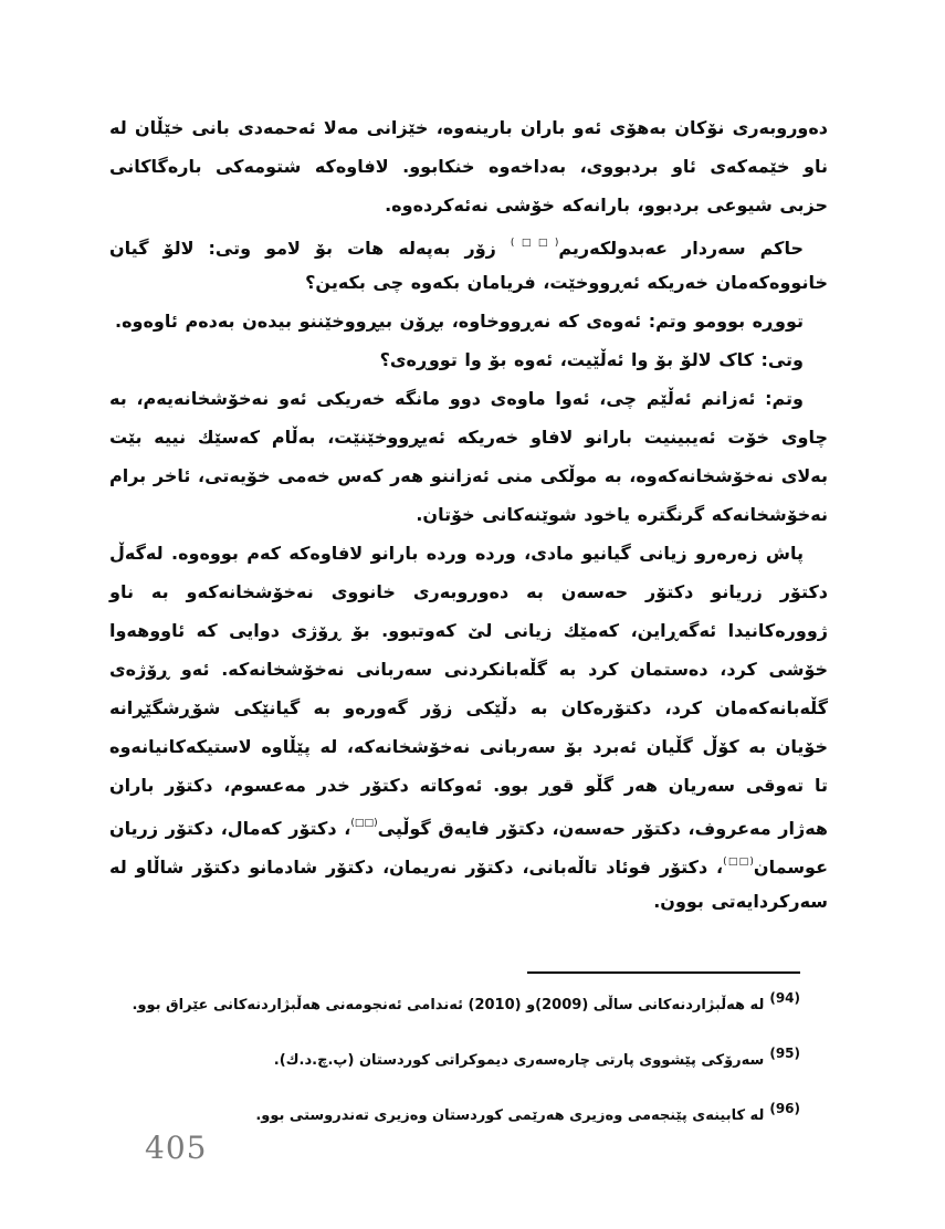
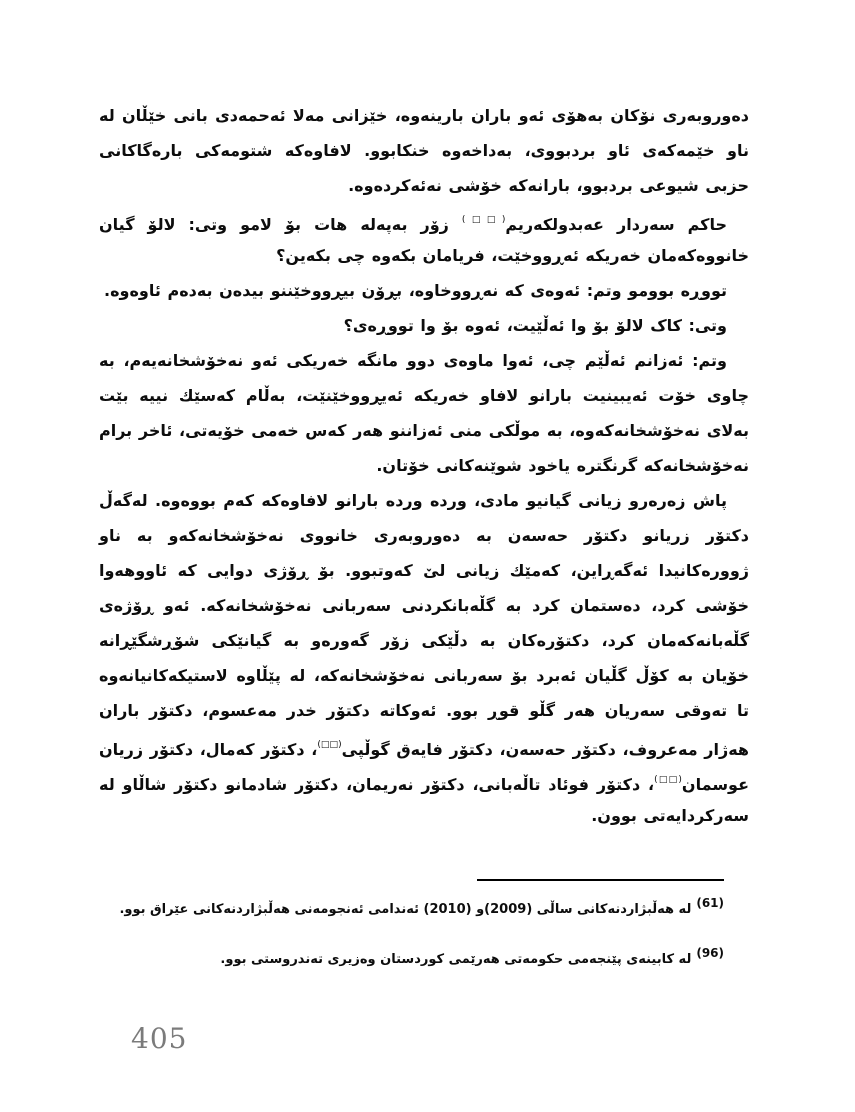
  دەوروبەری نۆکان بەهۆی ئەو باران بارینەوە، خێزانی مەلا ئەحمەدی بانی خێڵان لە
  ناو خێمەکەی ئاو بردبووی، بەداخەوە خنکابوو. لافاوەکە شتومەکی بارەگاکانی
  حزبی شیوعی بردبوو، بارانەکە خۆشی نەئەکردەوە.
  حاکم سەردار عەبدولکەریم(□□) زۆر بەپەلە هات بۆ لامو وتی: لالۆ گیان
  خانووەکەمان خەریکە ئەڕووخێت، فریامان بکەوە چی بکەین؟
  تووڕە بوومو وتم: ئەوەی کە نەڕووخاوە، بڕۆن بیڕووخێننو بیدەن بەدەم ئاوەوە.
  وتی: کاک لالۆ بۆ وا ئەڵێیت، ئەوە بۆ وا تووڕەی؟
  وتم: ئەزانم ئەڵێم چی، ئەوا ماوەی دوو مانگە خەریکی ئەو نەخۆشخانەیەم، بە
  چاوی خۆت ئەیبینیت بارانو لافاو خەریکە ئەیڕووخێنێت، بەڵام کەسێك نییە بێت
  بەلای نەخۆشخانەکەوە، بە موڵکی منی ئەزاننو هەر کەس خەمی خۆیەتی، ئاخر برام
  نەخۆشخانەکە گرنگترە یاخود شوێنەکانی خۆتان.
  پاش زەرەرو زیانی گیانیو مادی، وردە وردە بارانو لافاوەکە کەم بووەوە. لەگەڵ
  دکتۆر زریانو دکتۆر حەسەن بە دەوروبەری خانووی نەخۆشخانەکەو بە ناو
  ژوورەکانیدا ئەگەڕاین، کەمێك زیانی لێ کەوتبوو. بۆ ڕۆژی دوایی کە ئاووهەوا
  خۆشی کرد، دەستمان کرد بە گڵەبانکردنی سەربانی نەخۆشخانەکە. ئەو ڕۆژەی
  گڵەبانەکەمان کرد، دکتۆرەکان بە دڵێکی زۆر گەورەو بە گیانێکی شۆڕشگێڕانە
  خۆیان بە کۆڵ گڵیان ئەبرد بۆ سەربانی نەخۆشخانەکە، لە پێڵاوە لاستیکەکانیانەوە
  تا تەوقی سەریان هەر گڵو قوڕ بوو. ئەوکاتە دکتۆر خدر مەعسوم، دکتۆر باران
  هەژار مەعروف، دکتۆر حەسەن، دکتۆر فایەق گوڵپی(□□)، دکتۆر کەمال، دکتۆر زریان
  عوسمان(□□)، دکتۆر فوئاد تاڵەبانی، دکتۆر نەریمان، دکتۆر شادمانو دکتۆر شاڵاو لە
  سەرکردایەتی بوون.
- (94)لە هەڵبژاردنەکانی ساڵی (2009)و (2010) ئەندامی ئەنجومەنی هەڵبژاردنەکانی عێراق بوو.
+ (61)لە هەڵبژاردنەکانی ساڵی (2009)و (2010) ئەندامی ئەنجومەنی هەڵبژاردنەکانی عێراق بوو.
- (95)سەرۆکی پێشووی پارتی چارەسەری دیموکراتی کوردستان (پ.چ.د.ك).
- (96)لە کابینەی پێنجەمی وەزیری هەرێمی کوردستان وەزیری تەندروستی بوو.
+ (96)لە کابینەی پێنجەمی حکومەتی هەرێمی کوردستان وەزیری تەندروستی بوو.
  405
